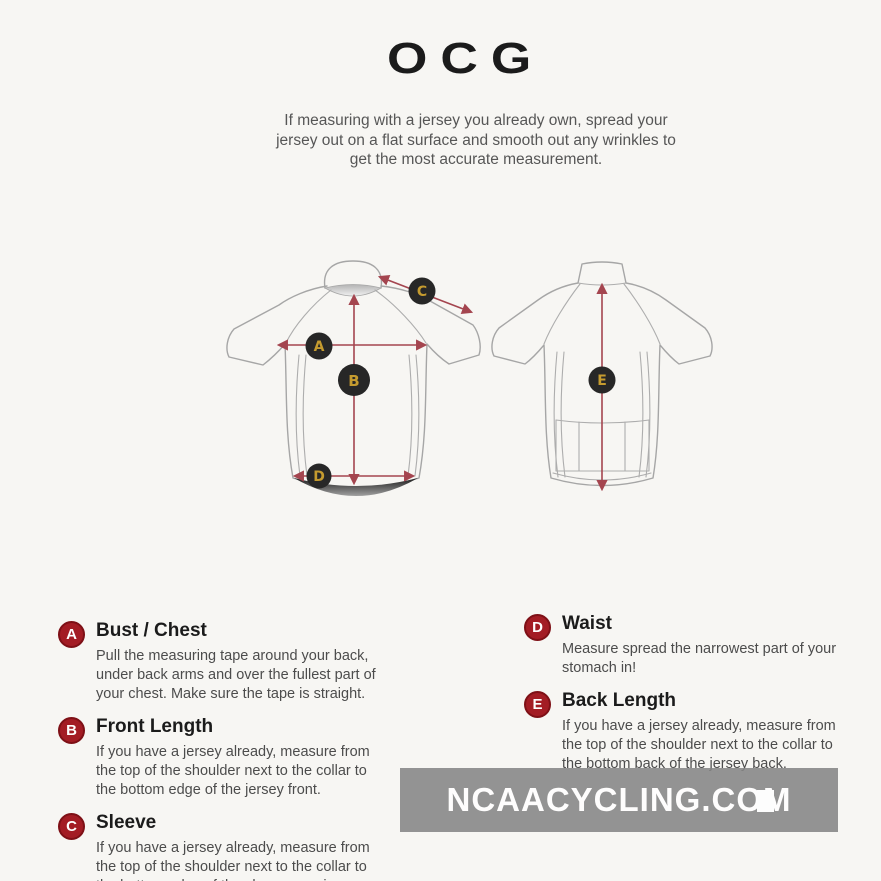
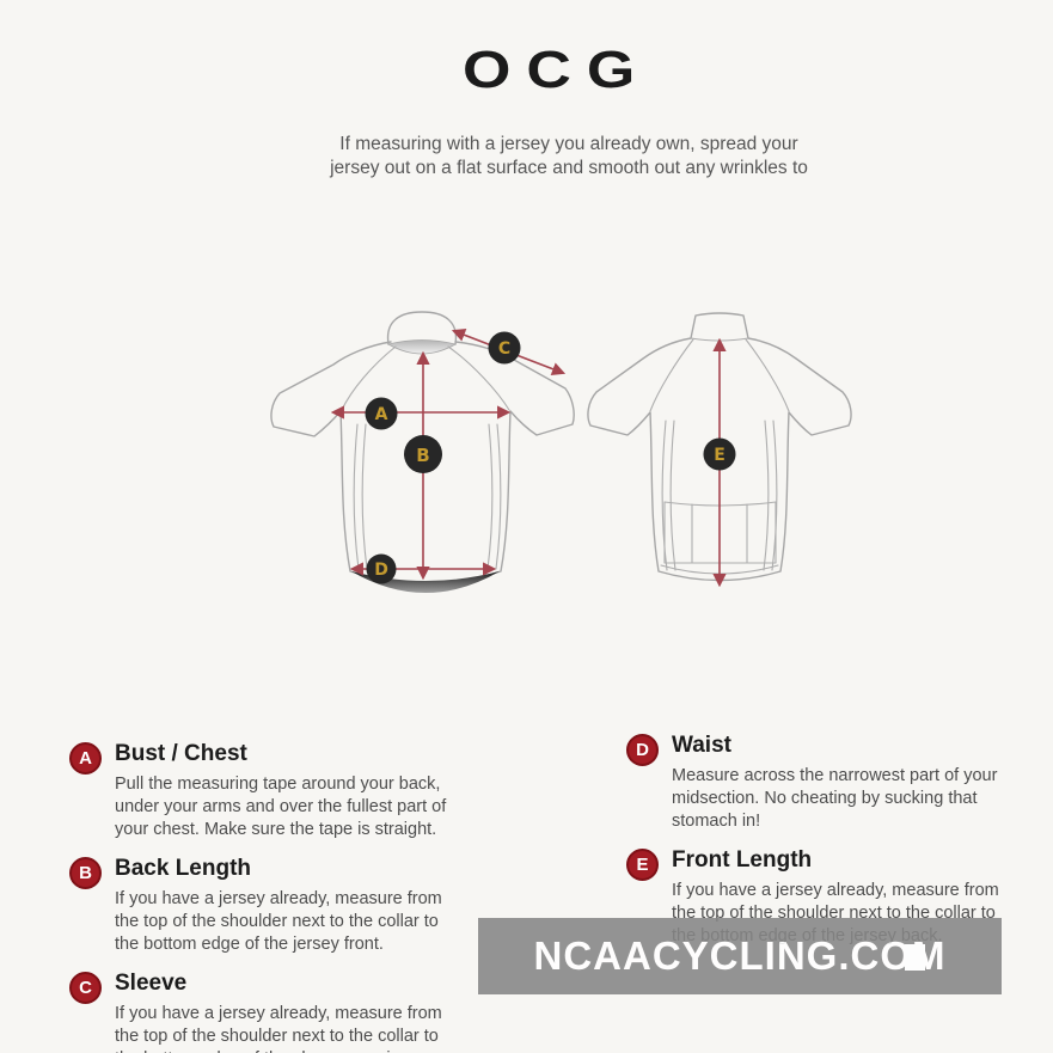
  OCG
  If measuring with a jersey you already own, spread your
  jersey out on a flat surface and smooth out any wrinkles to
- get the most accurate measurement.
  A
  B
  C
  D
  E
  A
  Bust / Chest
  Pull the measuring tape around your back,
- under back arms and over the fullest part of
+ under your arms and over the fullest part of
  your chest. Make sure the tape is straight.
  B
- Front Length
+ Back Length
  If you have a jersey already, measure from
  the top of the shoulder next to the collar to
  the bottom edge of the jersey front.
  C
  Sleeve
  If you have a jersey already, measure from
  the top of the shoulder next to the collar to
  D
  Waist
- Measure spread the narrowest part of your
+ Measure across the narrowest part of your
+ midsection. No cheating by sucking that
  stomach in!
  E
- Back Length
+ Front Length
  If you have a jersey already, measure from
  the top of the shoulder next to the collar to
- the bottom back of the jersey back.
+ the bottom edge of the jersey back.
  NCAACYCLING.COM
